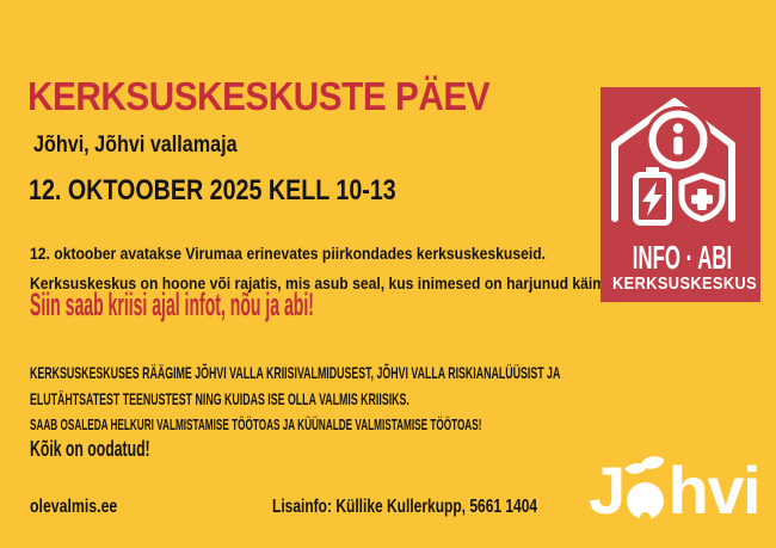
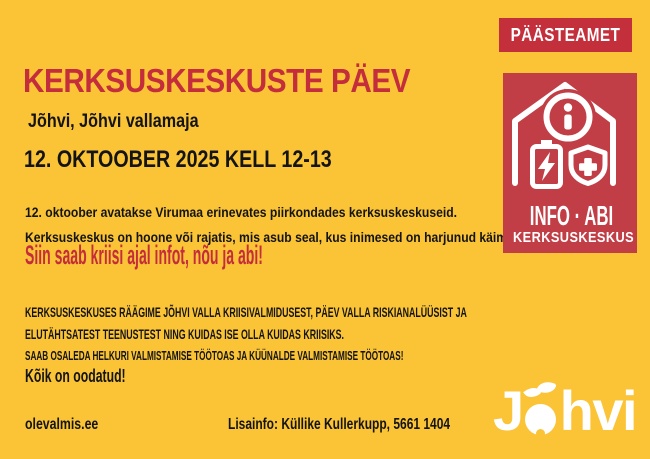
+ PÄÄSTEAMET
  KERKSUSKESKUSTE PÄEV
  Jõhvi, Jõhvi vallamaja
- 12. OKTOOBER 2025 KELL 10-13
+ 12. OKTOOBER 2025 KELL 12-13
  12. oktoober avatakse Virumaa erinevates piirkondades kerksuskeskuseid.
  Kerksuskeskus on hoone või rajatis, mis asub seal, kus inimesed on harjunud käim
  Siin saab kriisi ajal infot, nõu ja abi!
- KERKSUSKESKUSES RÄÄGIME JÕHVI VALLA KRIISIVALMIDUSEST, JÕHVI VALLA RISKIANALÜÜSIST JA
+ KERKSUSKESKUSES RÄÄGIME JÕHVI VALLA KRIISIVALMIDUSEST, PÄEV VALLA RISKIANALÜÜSIST JA
- ELUTÄHTSATEST TEENUSTEST NING KUIDAS ISE OLLA VALMIS KRIISIKS.
+ ELUTÄHTSATEST TEENUSTEST NING KUIDAS ISE OLLA KUIDAS KRIISIKS.
  SAAB OSALEDA HELKURI VALMISTAMISE TÖÖTOAS JA KÜÜNALDE VALMISTAMISE TÖÖTOAS!
  Kõik on oodatud!
  olevalmis.ee
  Lisainfo: Küllike Kullerkupp, 5661 1404
  INFO · ABI
  KERKSUSKESKUS
  J
  hvi
